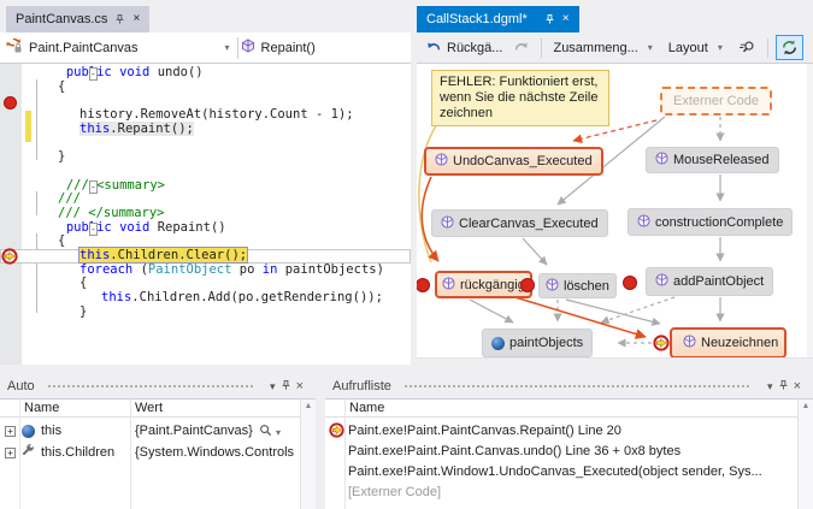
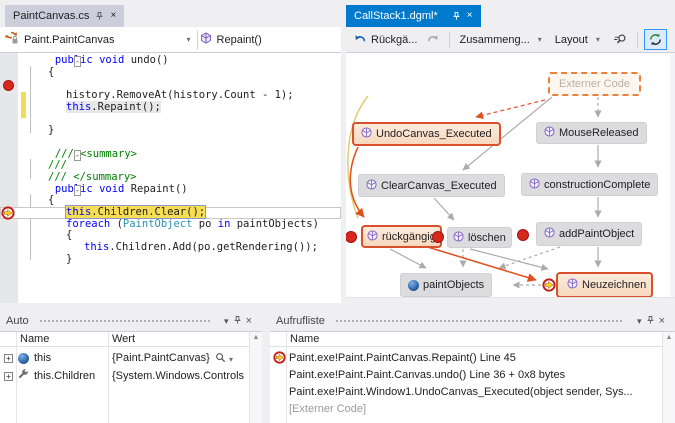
  PaintCanvas.cs
  ×
  Paint.PaintCanvas
  ▾
  Repaint()
  -pubic void undo()
  {
  history.RemoveAt(history.Count - 1);
  this.Repaint();
  }
  -/// <summary>
  ///
  /// </summary>
  -pubic void Repaint()
  {
  this.Children.Clear();
  foreach (PaintObject po in paintObjects)
  {
  this.Children.Add(po.getRendering());
  }
  CallStack1.dgml*
  ×
  Rückgä...
  Zusammeng...
  ▾
  Layout
  ▾
- FEHLER: Funktioniert erst, wenn Sie die nächste Zeile zeichnen
  Externer Code
  UndoCanvas_Executed
  MouseReleased
  ClearCanvas_Executed
  constructionComplete
  rückgängi
  löschen
  addPaintObject
  paintObjects
  Neuzeichnen
  Auto
  ▾
  ×
  Name
  Wert
  +
  this
  {Paint.PaintCanvas}
  ▾
  +
  this.Children
  {System.Windows.Controls
  Aufrufliste
  ▾
  ×
  Name
- Paint.exe!Paint.PaintCanvas.Repaint() Line 20
+ Paint.exe!Paint.PaintCanvas.Repaint() Line 45
  Paint.exe!Paint.Paint.Canvas.undo() Line 36 + 0x8 bytes
  Paint.exe!Paint.Window1.UndoCanvas_Executed(object sender, Sys...
  [Externer Code]
